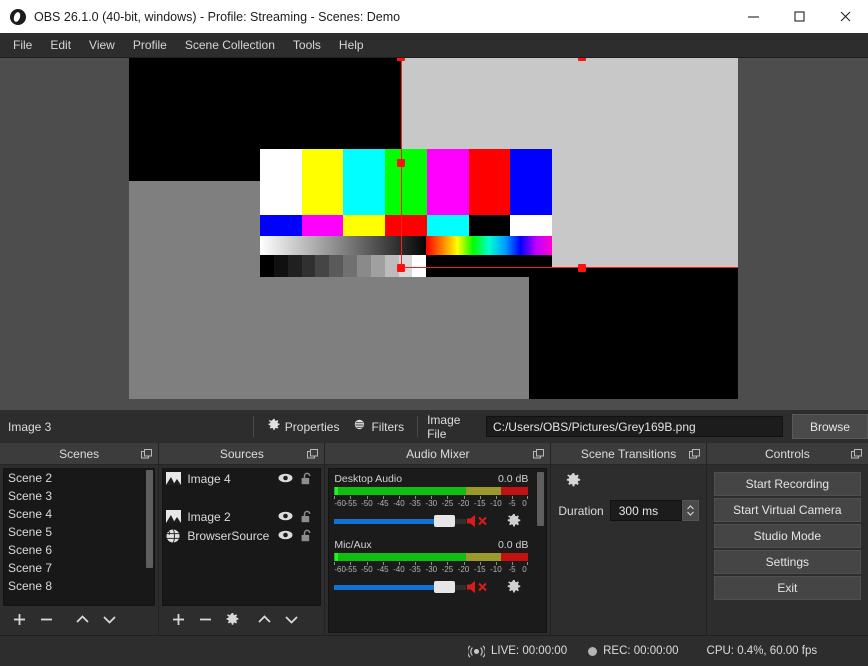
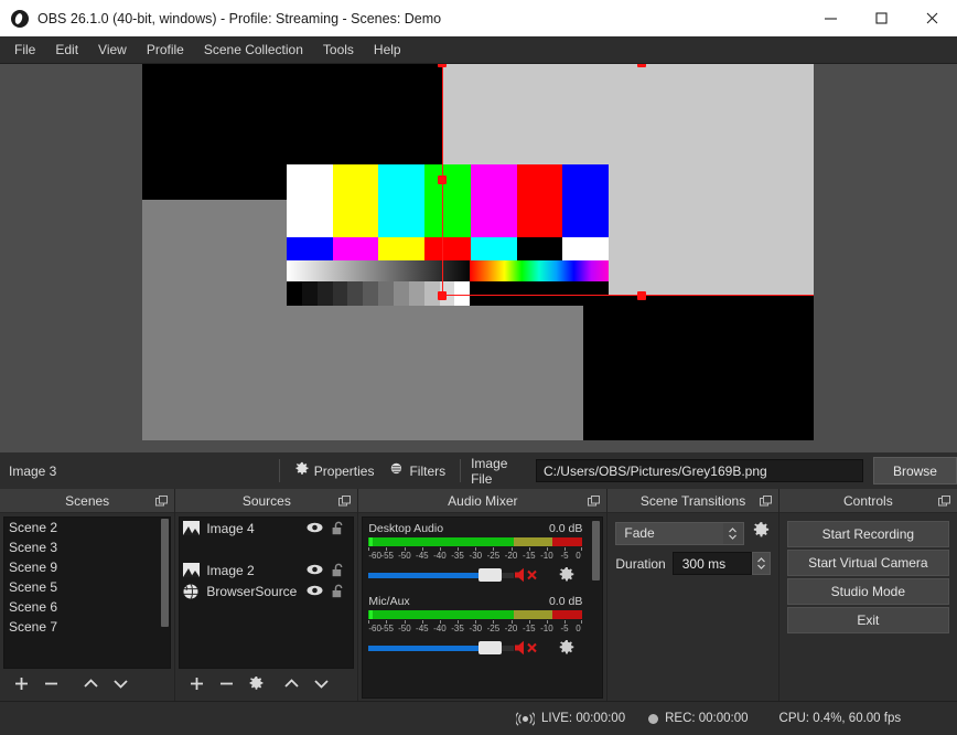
  OBS 26.1.0 (40-bit, windows) - Profile: Streaming - Scenes: Demo
  File
  Edit
  View
  Profile
  Scene Collection
  Tools
  Help
  Image 3
  Properties
  Filters
  Image File
  C:/Users/OBS/Pictures/Grey169B.png
  Browse
  Scenes
  Scene 2
  Scene 3
- Scene 4
+ Scene 9
  Scene 5
  Scene 6
  Scene 7
- Scene 8
  Sources
  Image 4
  Image 2
  BrowserSource
  Audio Mixer
  Desktop Audio
  0.0 dB
  -60
  -55
  -50
  -45
  -40
  -35
  -30
  -25
  -20
  -15
  -10
  -5
  0
  Mic/Aux
  0.0 dB
  -60
  -55
  -50
  -45
  -40
  -35
  -30
  -25
  -20
  -15
  -10
  -5
  0
  Scene Transitions
+ Fade
  Duration
  300 ms
  Controls
  Start Recording
  Start Virtual Camera
  Studio Mode
- Settings
  Exit
  LIVE: 00:00:00
  REC: 00:00:00
  CPU: 0.4%, 60.00 fps
